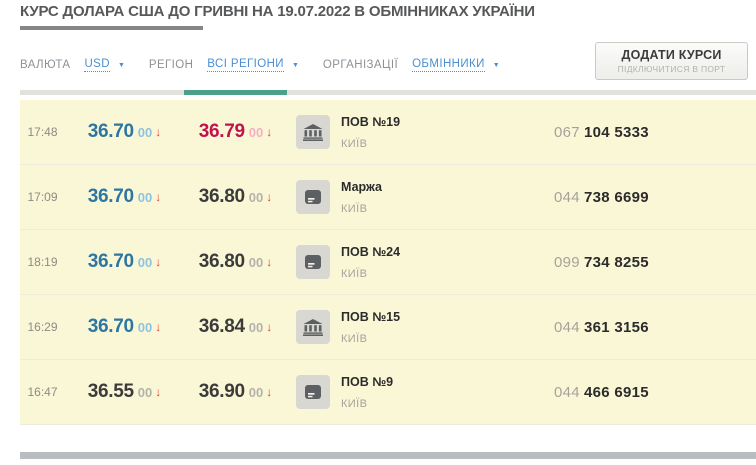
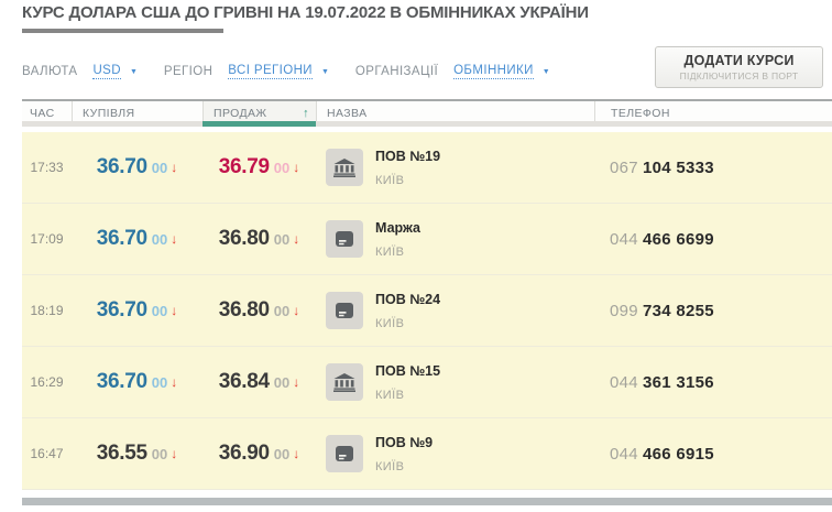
  КУРС ДОЛАРА США ДО ГРИВНІ НА 19.07.2022 В ОБМІННИКАХ УКРАЇНИ
  ВАЛЮТА
  USD
  РЕГІОН
  ВСІ РЕГІОНИ
  ОРГАНІЗАЦІЇ
  ОБМІННИКИ
  ДОДАТИ КУРСИ
  ПІДКЛЮЧИТИСЯ В ПОРТ
+ ЧАС
+ КУПІВЛЯ
+ ПРОДАЖ
+ ↑
+ НАЗВА
+ ТЕЛЕФОН
- 17:48
+ 17:33
  36.70
  00
  ↓
  36.79
  00
  ↓
  ПОВ №19
  КИЇВ
  067 104 5333
  17:09
  36.70
  00
  ↓
  36.80
  00
  ↓
  Маржа
  КИЇВ
- 044 738 6699
+ 044 466 6699
  18:19
  36.70
  00
  ↓
  36.80
  00
  ↓
  ПОВ №24
  КИЇВ
  099 734 8255
  16:29
  36.70
  00
  ↓
  36.84
  00
  ↓
  ПОВ №15
  КИЇВ
  044 361 3156
  16:47
  36.55
  00
  ↓
  36.90
  00
  ↓
  ПОВ №9
  КИЇВ
  044 466 6915
